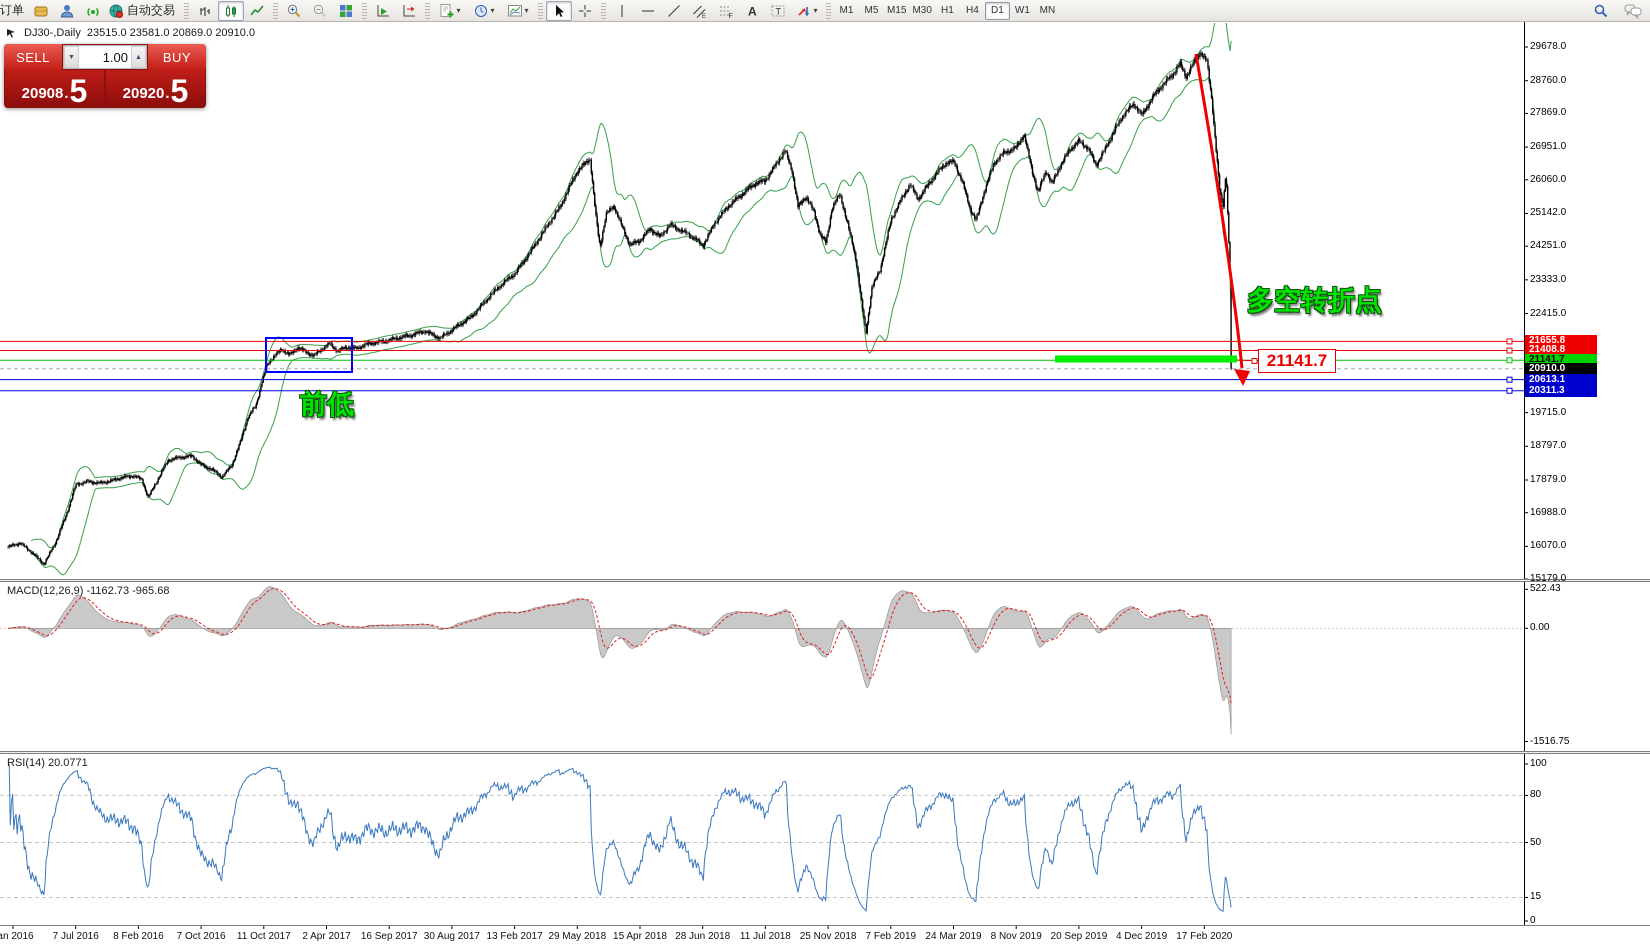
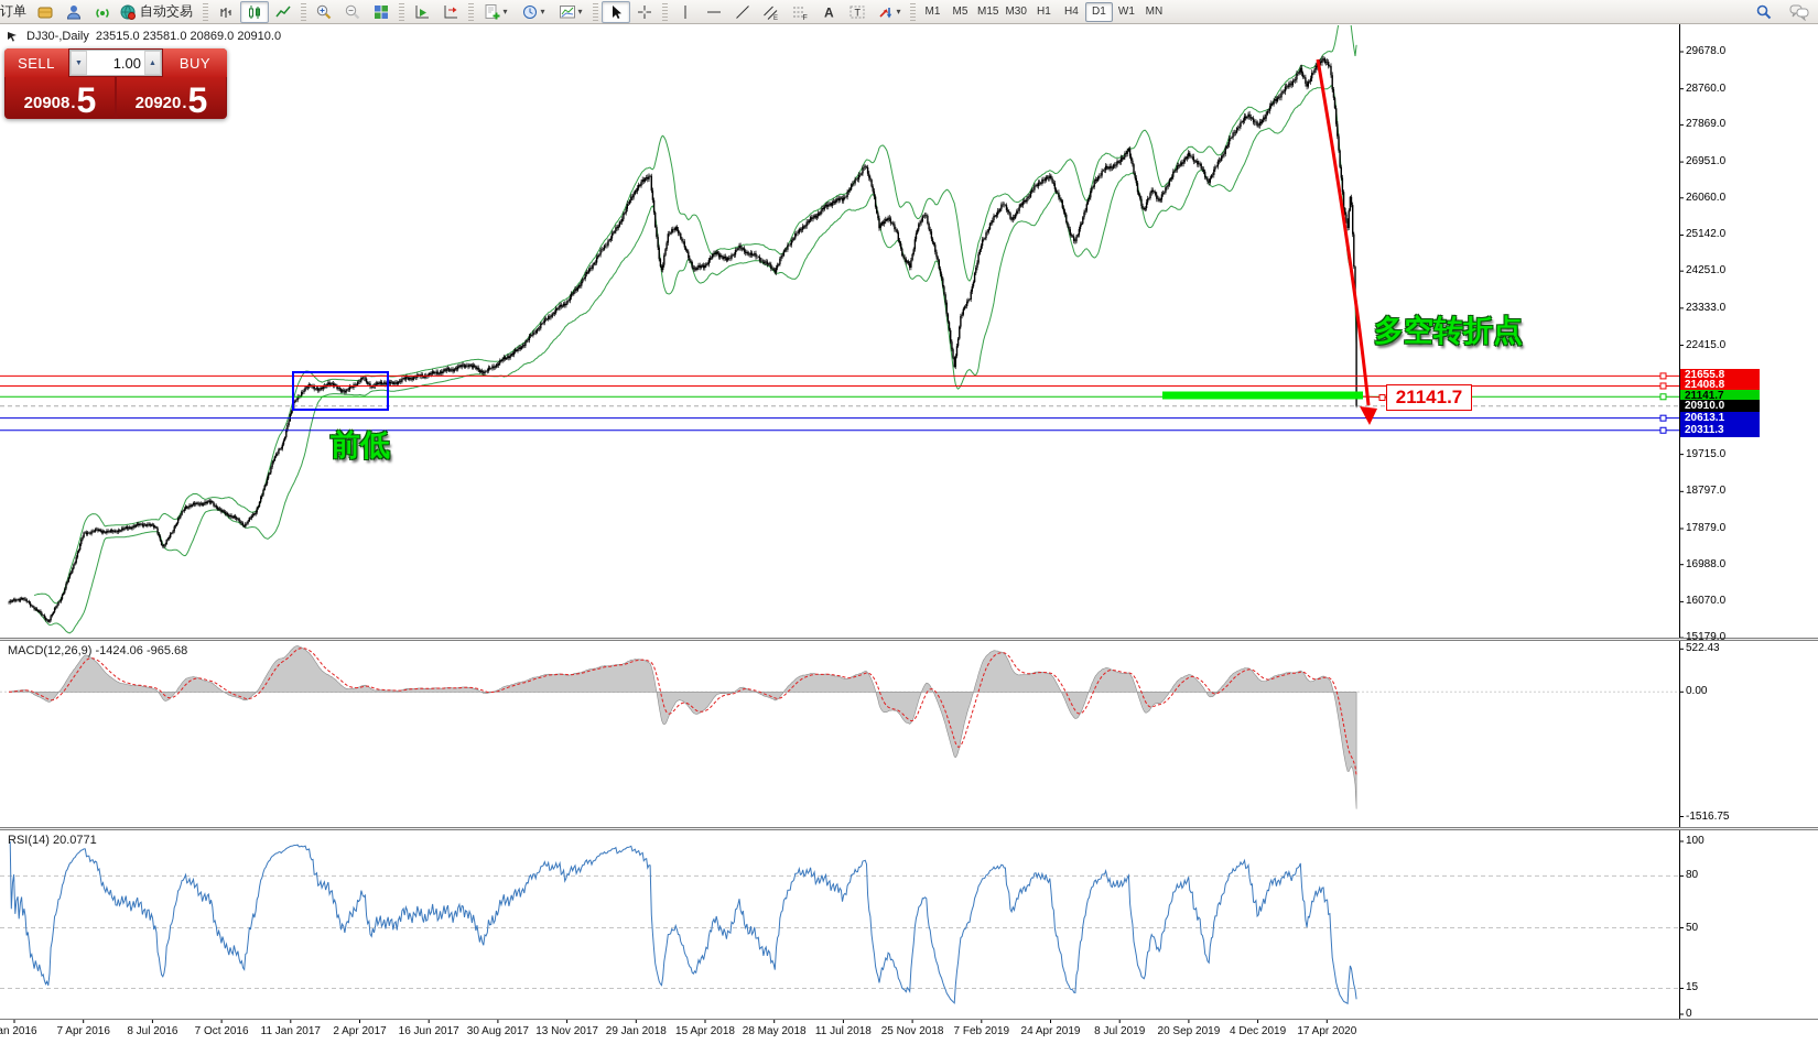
  订单
  自动交易
  ▾
  ▾
  ▾
  A
  T
  ▾
  M1
  M5
  M15
  M30
  H1
  H4
  D1
  W1
  MN
  DJ30-,Daily
  23515.0 23581.0 20869.0 20910.0
  SELL
  1.00
  BUY
  20908
  .
  5
  20920
  .
  5
- MACD(12,26,9) -1162.73 -965.68
+ MACD(12,26,9) -1424.06 -965.68
  RSI(14) 20.0771
  多空转折点
  前低
  21141.7
  21655.8
  21408.8
  21141.7
  20910.0
  20613.1
  20311.3
  29678.0
  28760.0
  27869.0
  26951.0
  26060.0
  25142.0
  24251.0
  23333.0
  22415.0
  19715.0
  18797.0
  17879.0
  16988.0
  16070.0
  15179.0
  522.43
  0.00
  -1516.75
  100
  80
  50
  15
  0
  an 2016
- 7 Jul 2016
+ 7 Apr 2016
- 8 Feb 2016
+ 8 Jul 2016
  7 Oct 2016
- 11 Oct 2017
+ 11 Jan 2017
  2 Apr 2017
- 16 Sep 2017
+ 16 Jun 2017
  30 Aug 2017
- 13 Feb 2017
+ 13 Nov 2017
- 29 May 2018
+ 29 Jan 2018
  15 Apr 2018
- 28 Jun 2018
+ 28 May 2018
  11 Jul 2018
  25 Nov 2018
  7 Feb 2019
- 24 Mar 2019
+ 24 Apr 2019
- 8 Nov 2019
+ 8 Jul 2019
  20 Sep 2019
  4 Dec 2019
- 17 Feb 2020
+ 17 Apr 2020
